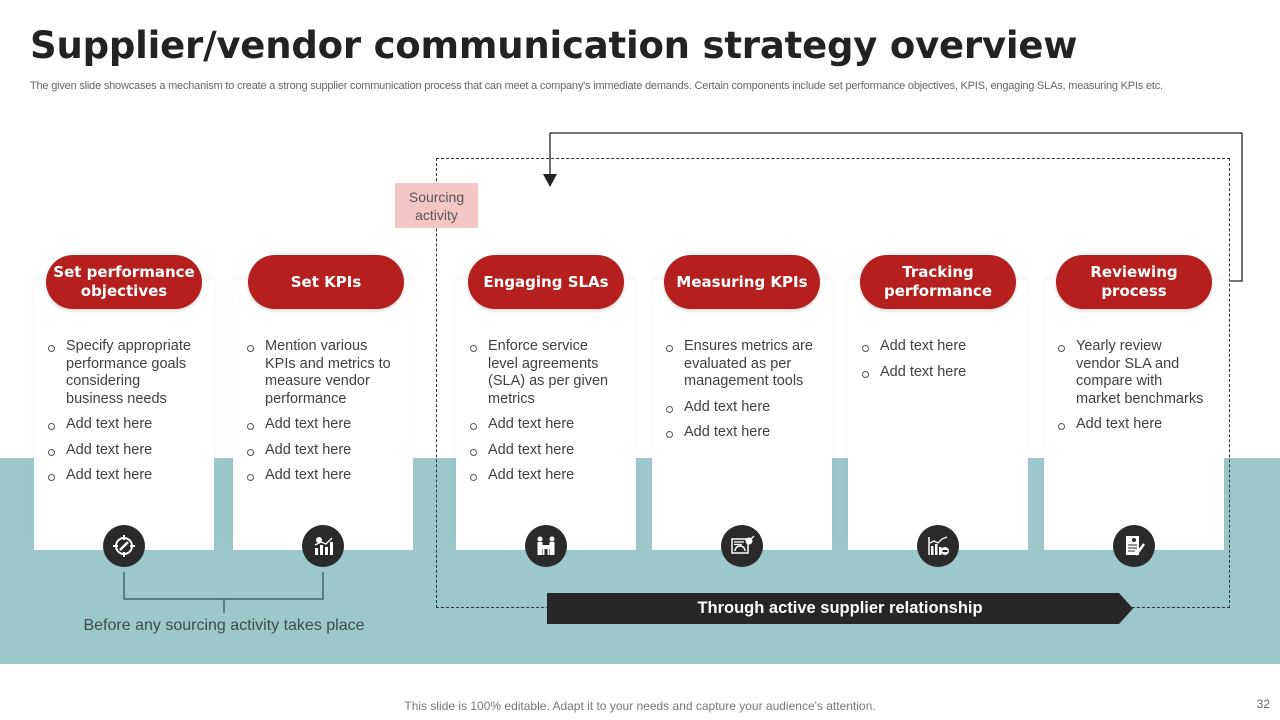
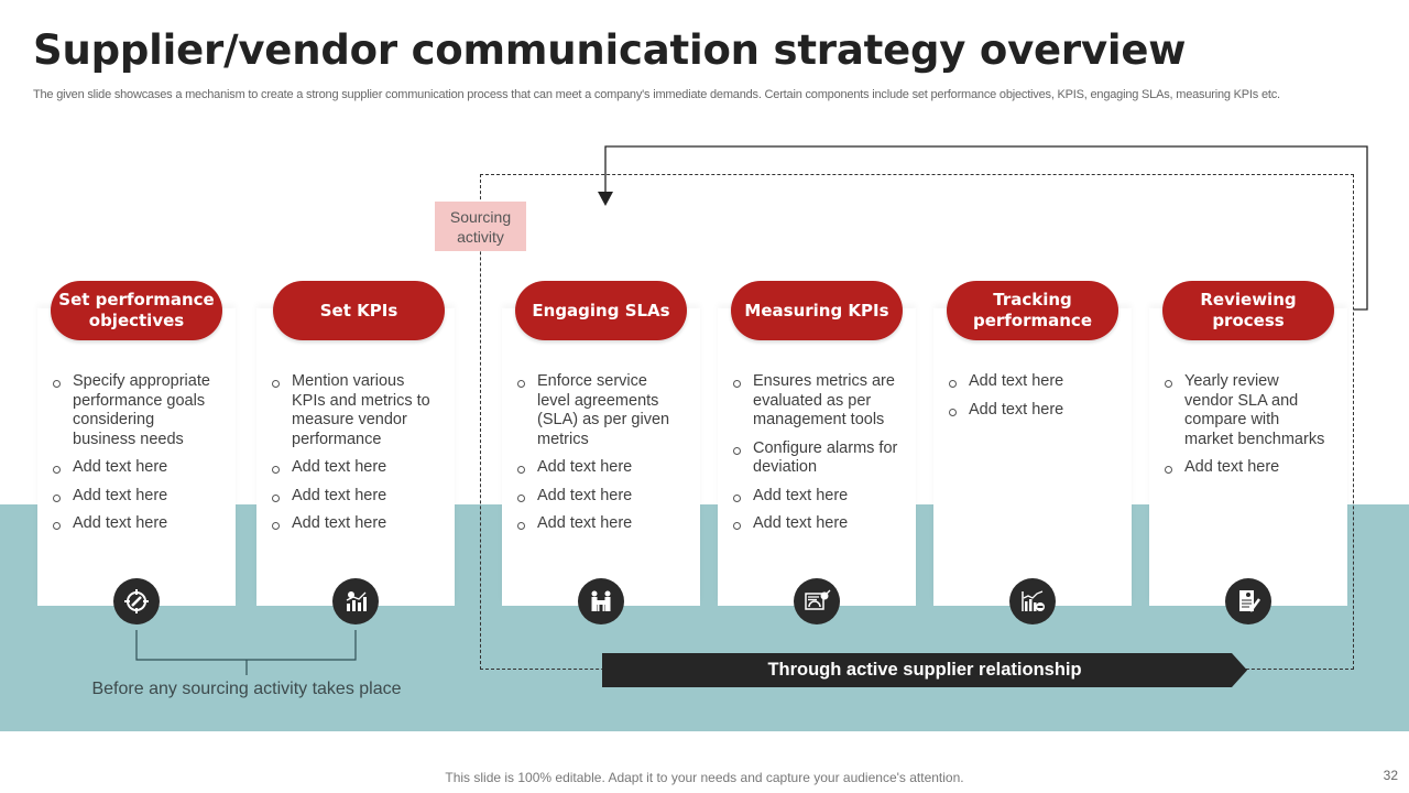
  Supplier/vendor communication strategy overview
  The given slide showcases a mechanism to create a strong supplier communication process that can meet a company's immediate demands. Certain components include set performance objectives, KPIS, engaging SLAs, measuring KPIs etc.
  Sourcing activity
  Set performance objectives
  Set KPIs
  Engaging SLAs
  Measuring KPIs
  Tracking performance
  Reviewing process
  Specify appropriate performance goals considering business needs
  Add text here
  Add text here
  Add text here
  Mention various KPIs and metrics to measure vendor performance
  Add text here
  Add text here
  Add text here
  Enforce service level agreements (SLA) as per given metrics
  Add text here
  Add text here
  Add text here
  Ensures metrics are evaluated as per management tools
+ Configure alarms for deviation
  Add text here
  Add text here
  Add text here
  Add text here
  Yearly review vendor SLA and compare with market benchmarks
  Add text here
  Before any sourcing activity takes place
  Through active supplier relationship
  This slide is 100% editable. Adapt it to your needs and capture your audience's attention.
  32
